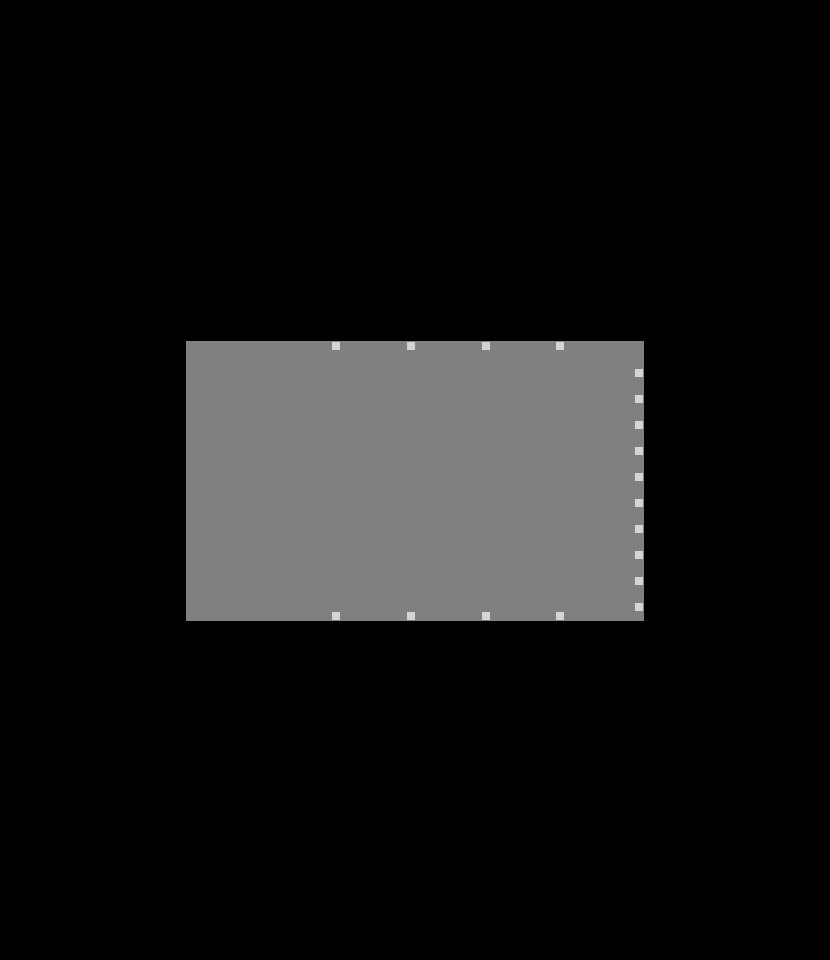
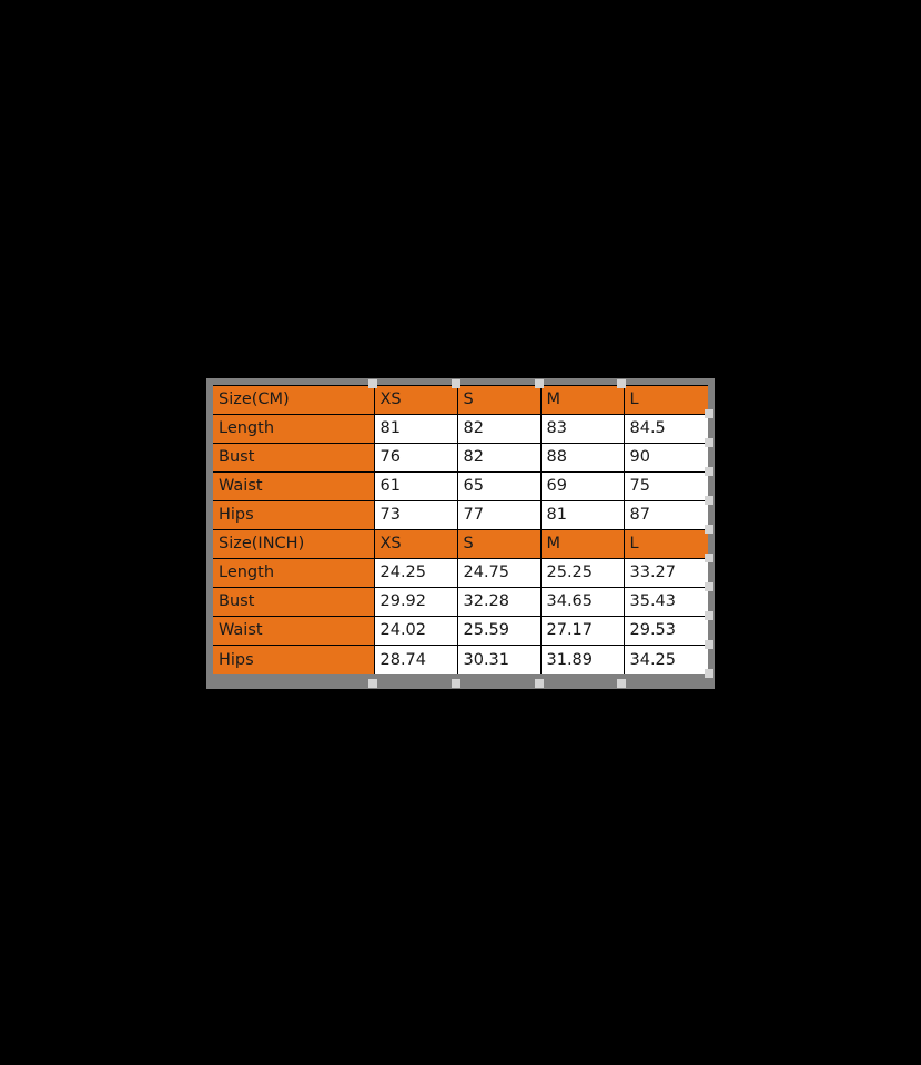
+ Size(CM)	XS	S	M	L
+ Length	81	82	83	84.5
+ Bust	76	82	88	90
+ Waist	61	65	69	75
+ Hips	73	77	81	87
+ Size(INCH)	XS	S	M	L
+ Length	24.25	24.75	25.25	33.27
+ Bust	29.92	32.28	34.65	35.43
+ Waist	24.02	25.59	27.17	29.53
+ Hips	28.74	30.31	31.89	34.25
